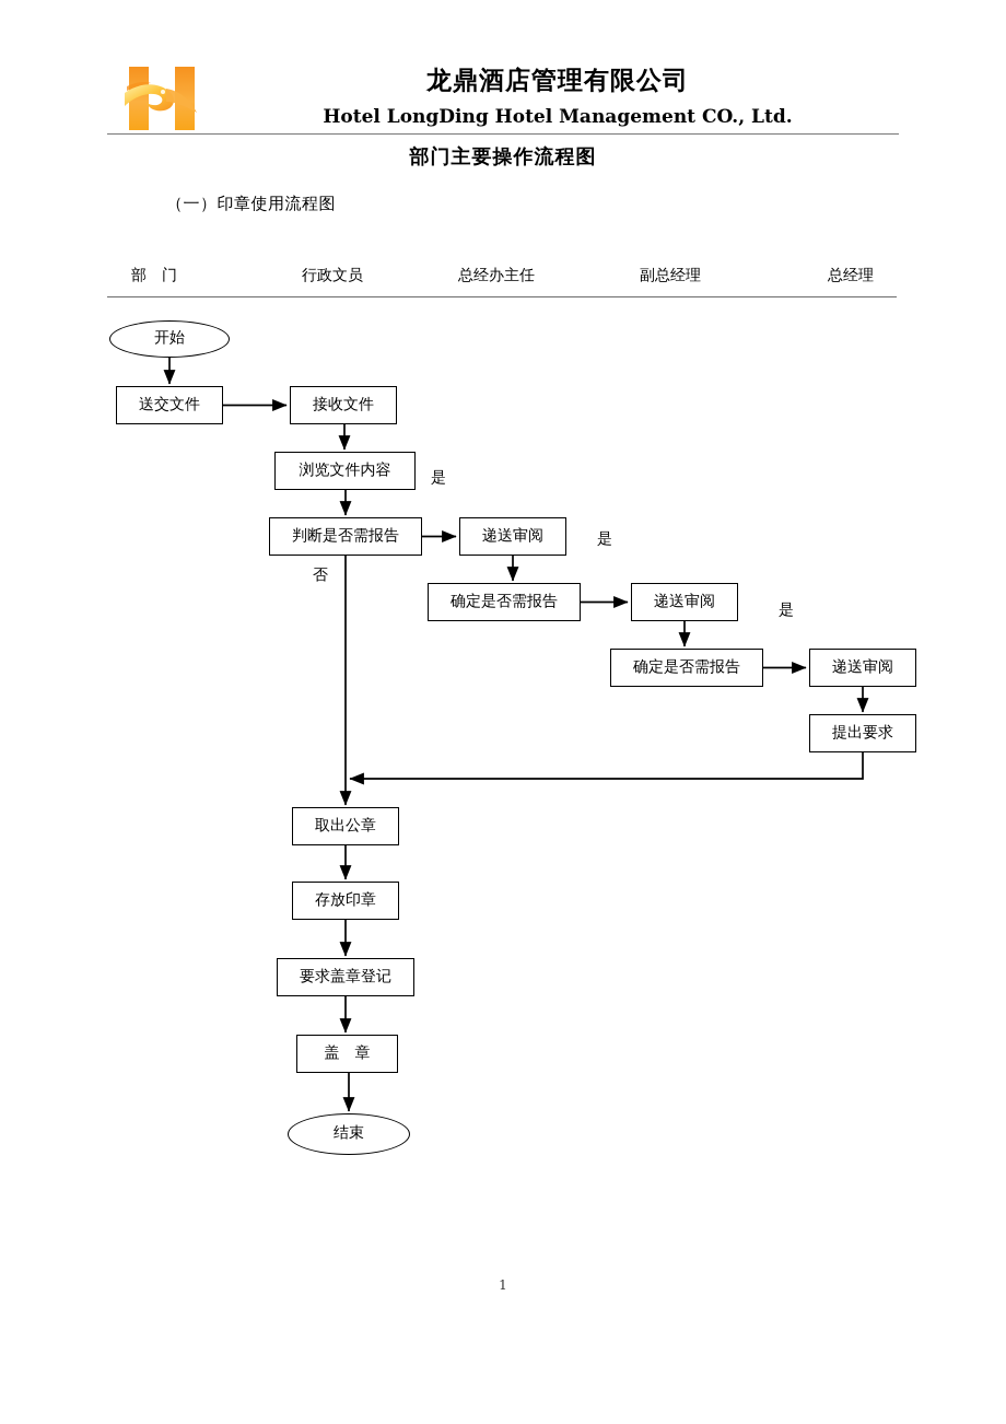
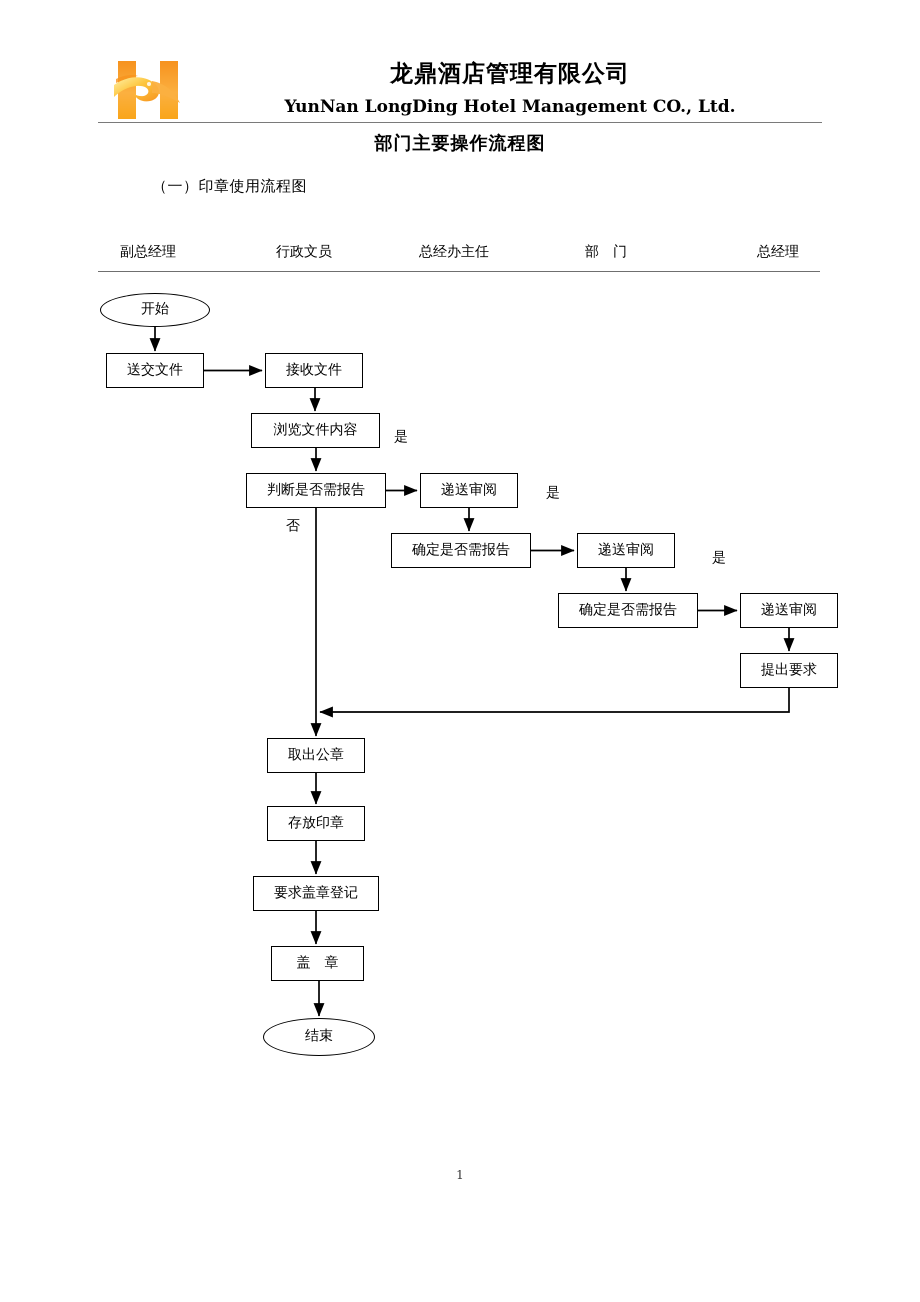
  龙鼎酒店管理有限公司
- Hotel LongDing Hotel Management CO., Ltd.
+ YunNan LongDing Hotel Management CO., Ltd.
  部门主要操作流程图
  （一）印章使用流程图
- 部 门
+ 副总经理
  行政文员
  总经办主任
- 副总经理
+ 部 门
  总经理
  开始
  送交文件
  接收文件
  浏览文件内容
  判断是否需报告
  递送审阅
  确定是否需报告
  递送审阅
  确定是否需报告
  递送审阅
  提出要求
  取出公章
  存放印章
  要求盖章登记
  盖 章
  结束
  是
  否
  是
  是
  1
